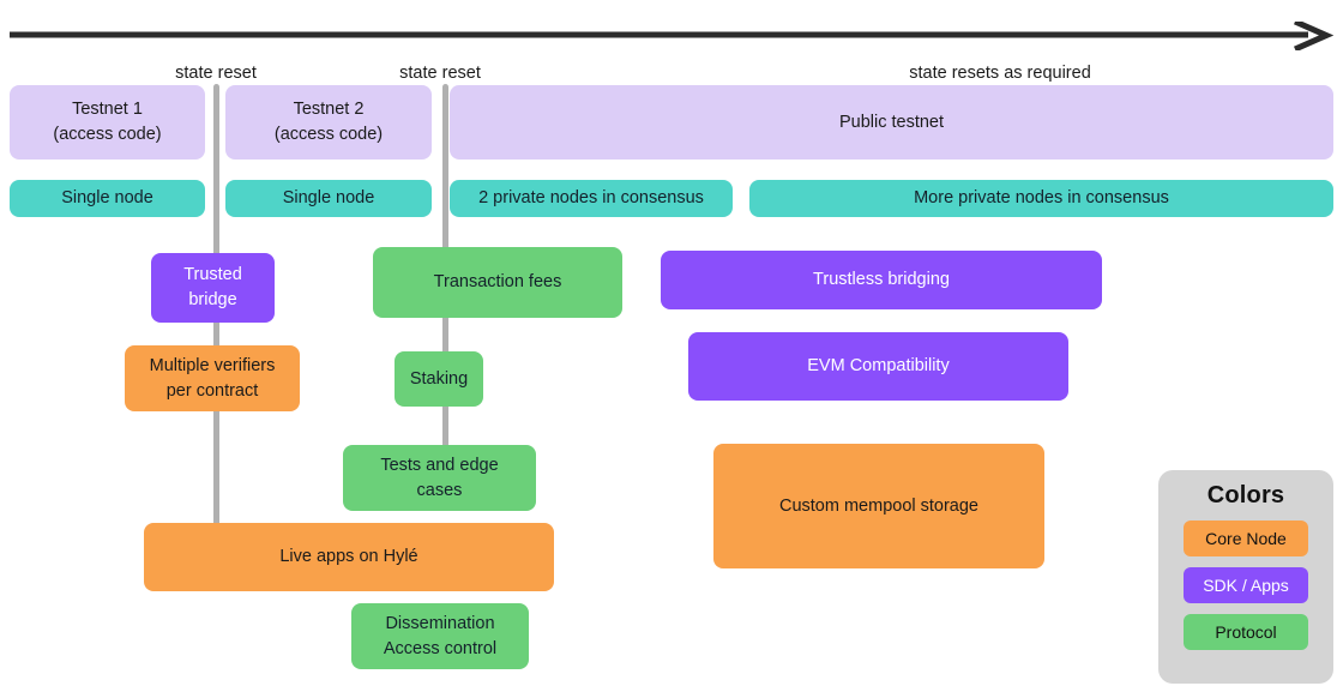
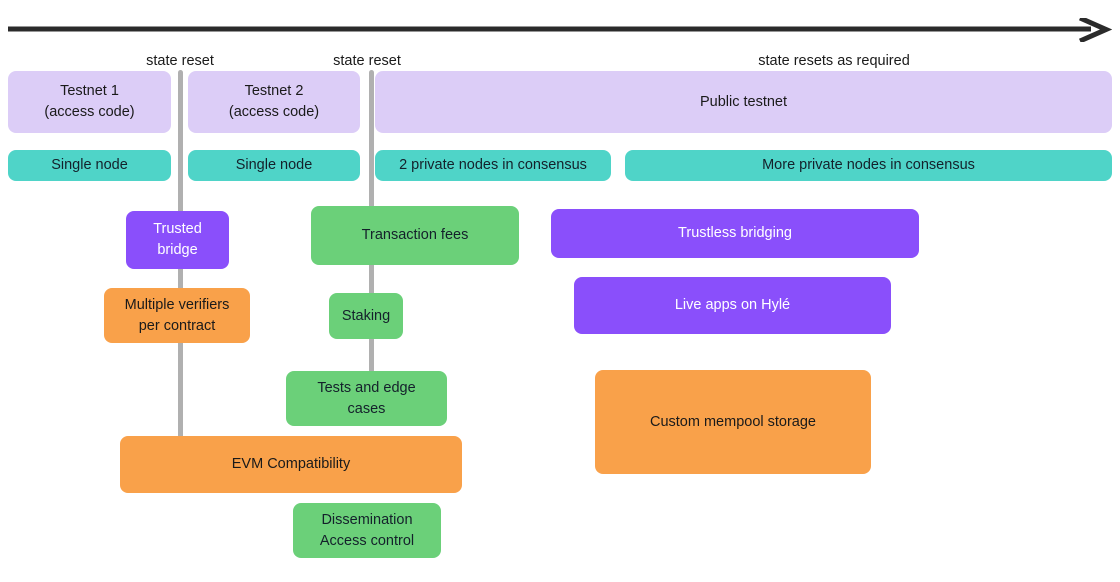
  state reset
  state reset
  state resets as required
  Testnet 1
  (access code)
  Testnet 2
  (access code)
  Public testnet
  Single node
  Single node
  2 private nodes in consensus
  More private nodes in consensus
  Trusted
  bridge
  Multiple verifiers
  per contract
  Transaction fees
  Staking
  Tests and edge
  cases
- Live apps on Hylé
+ EVM Compatibility
  Dissemination
  Access control
  Trustless bridging
- EVM Compatibility
+ Live apps on Hylé
  Custom mempool storage
- Colors
- Core Node
- SDK / Apps
- Protocol
